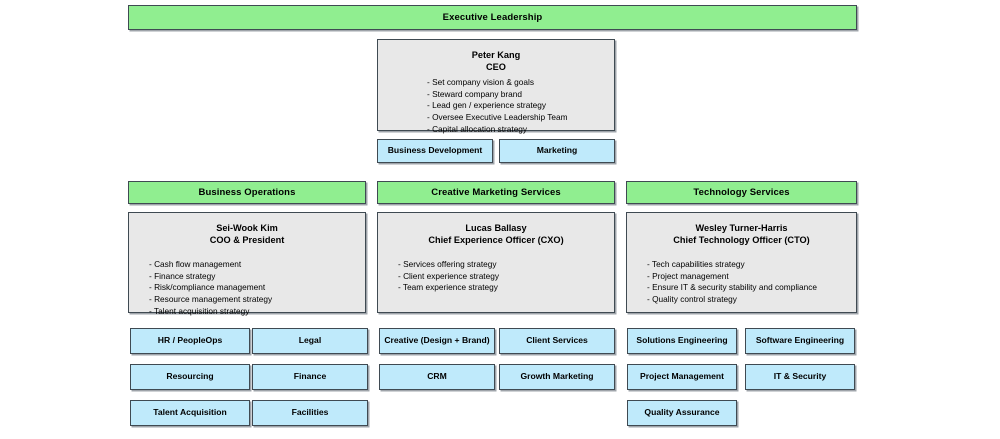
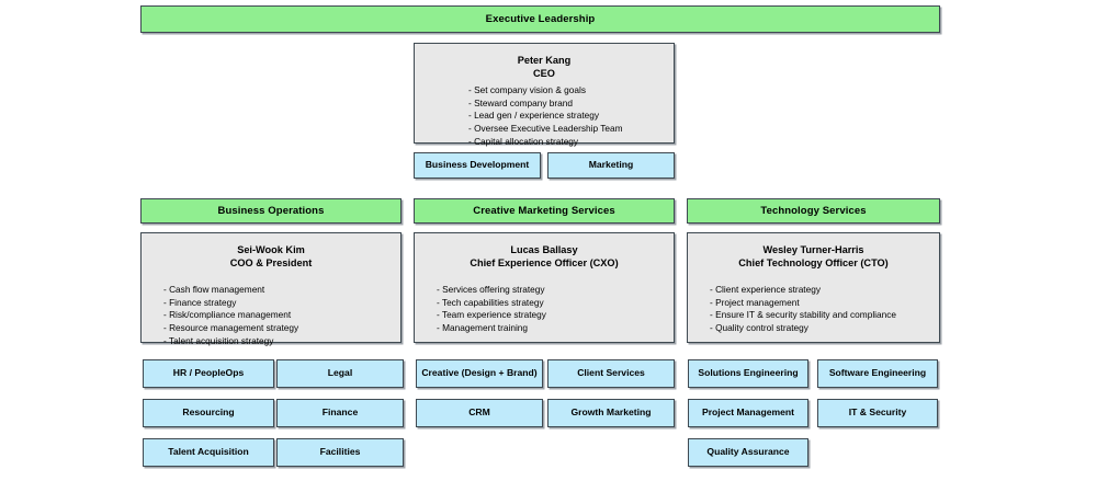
  Executive Leadership
  Peter Kang
  CEO
  - Set company vision & goals
  - Steward company brand
  - Lead gen / experience strategy
  - Oversee Executive Leadership Team
  - Capital allocation strategy
  Business Development
  Marketing
  Business Operations
  Sei-Wook Kim
  COO & President
  - Cash flow management
  - Finance strategy
  - Risk/compliance management
  - Resource management strategy
  - Talent acquisition strategy
  HR / PeopleOps
  Legal
  Resourcing
  Finance
  Talent Acquisition
  Facilities
  Creative Marketing Services
  Lucas Ballasy
  Chief Experience Officer (CXO)
  - Services offering strategy
- - Client experience strategy
+ - Tech capabilities strategy
  - Team experience strategy
+ - Management training
  Creative (Design + Brand)
  Client Services
  CRM
  Growth Marketing
  Technology Services
  Wesley Turner-Harris
  Chief Technology Officer (CTO)
- - Tech capabilities strategy
+ - Client experience strategy
  - Project management
  - Ensure IT & security stability and compliance
  - Quality control strategy
  Solutions Engineering
  Software Engineering
  Project Management
  IT & Security
  Quality Assurance
